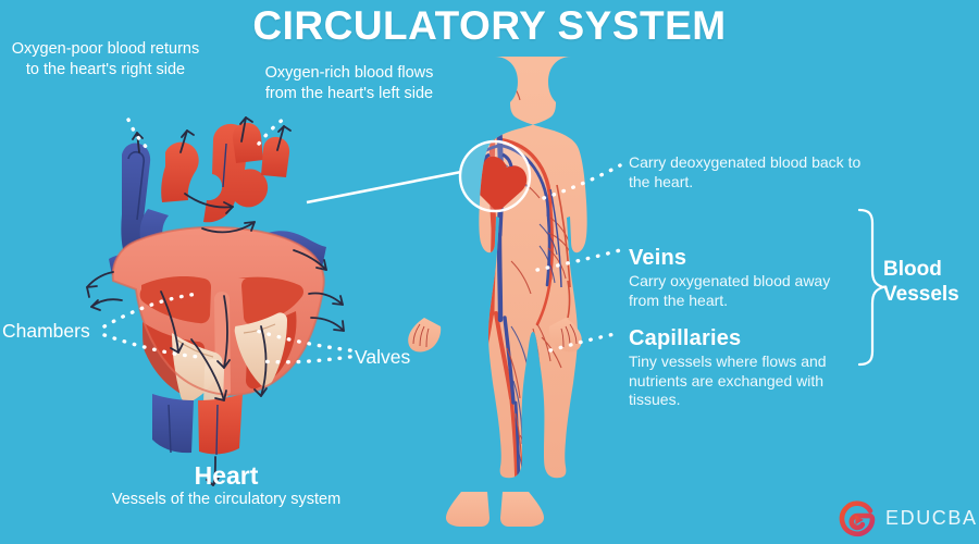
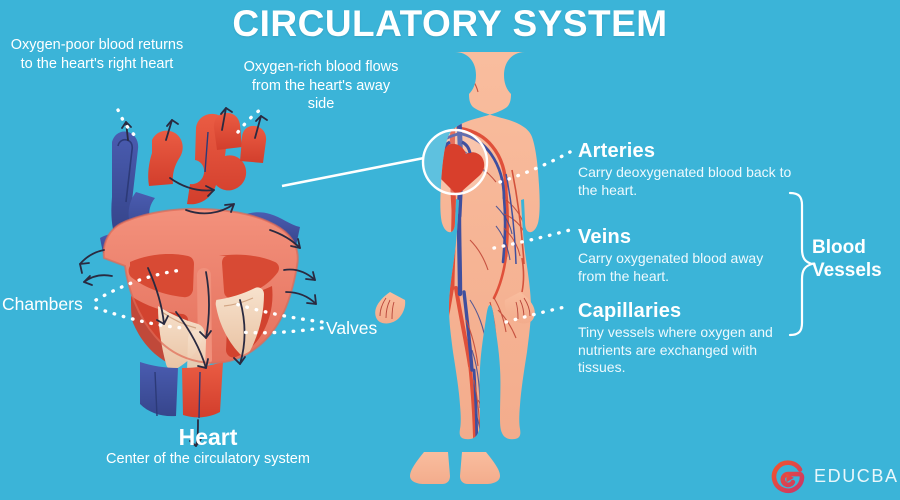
  CIRCULATORY SYSTEM
- Oxygen-poor blood returns to the heart's right side
+ Oxygen-poor blood returns to the heart's right heart
- Oxygen-rich blood flows from the heart's left side
+ Oxygen-rich blood flows from the heart's away side
+ Arteries
  Carry deoxygenated blood back to the heart.
  Veins
  Carry oxygenated blood away from the heart.
  Capillaries
- Tiny vessels where flows and nutrients are exchanged with tissues.
+ Tiny vessels where oxygen and nutrients are exchanged with tissues.
  Blood
  Vessels
  Chambers
  Valves
  Heart
- Vessels of the circulatory system
+ Center of the circulatory system
  EDUCBA
